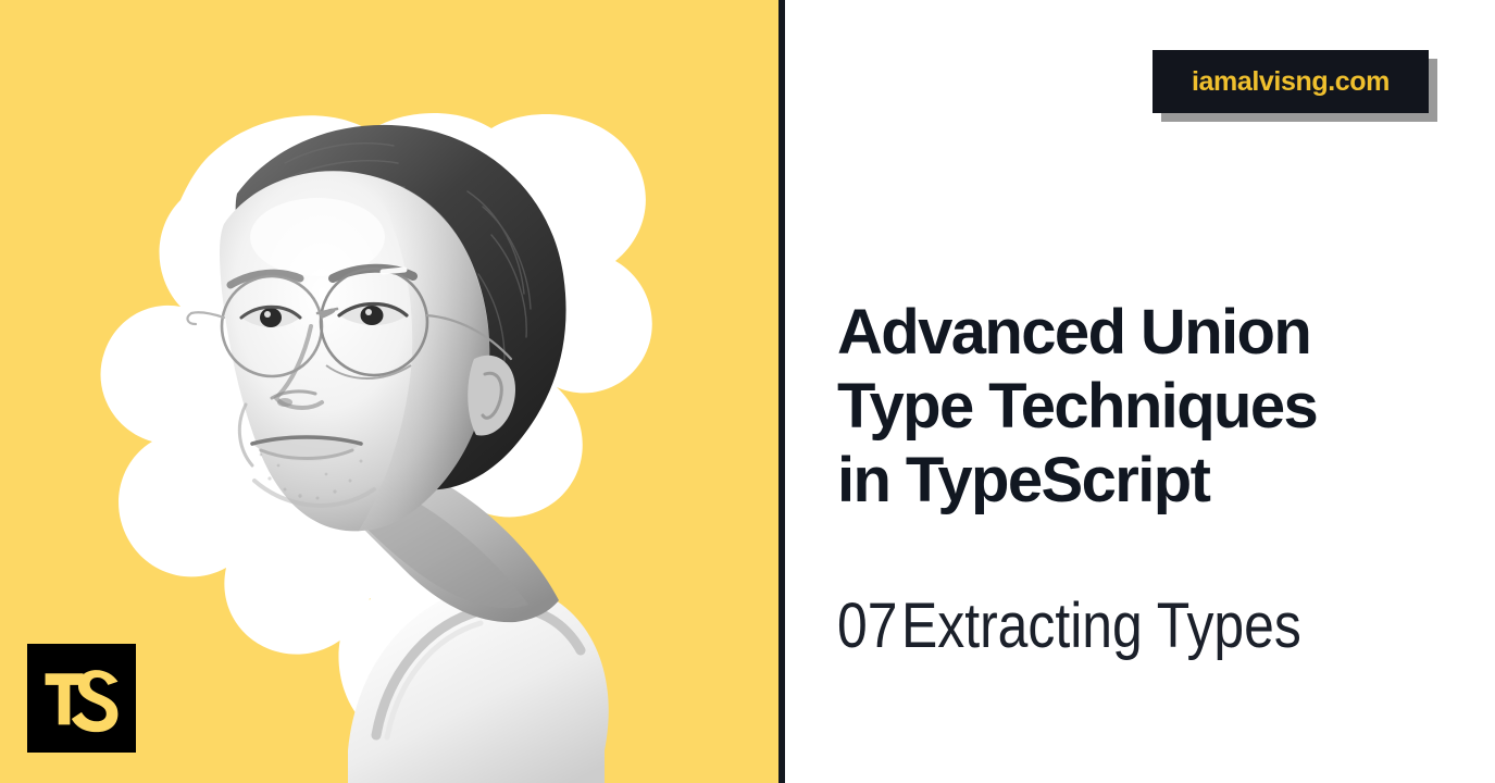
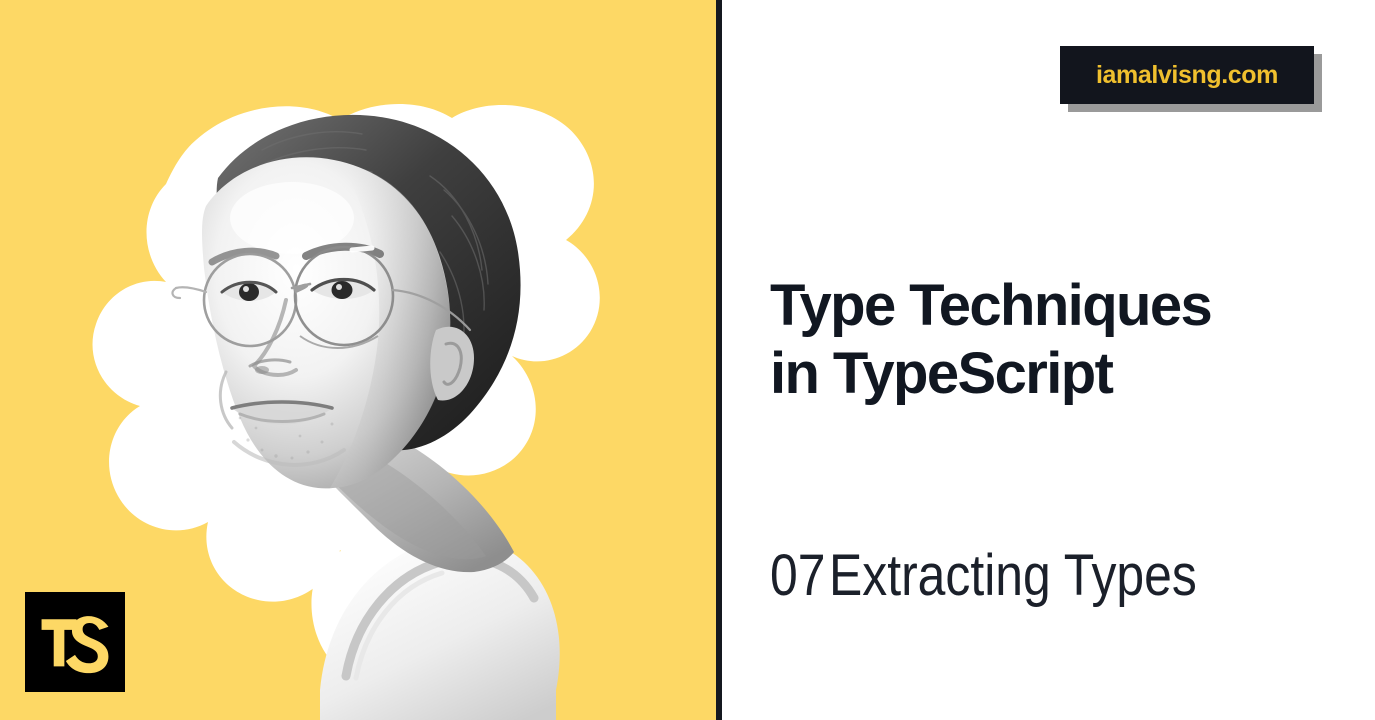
  iamalvisng.com
- Advanced Union
  Type Techniques
  in TypeScript
  07
  Extracting Types
